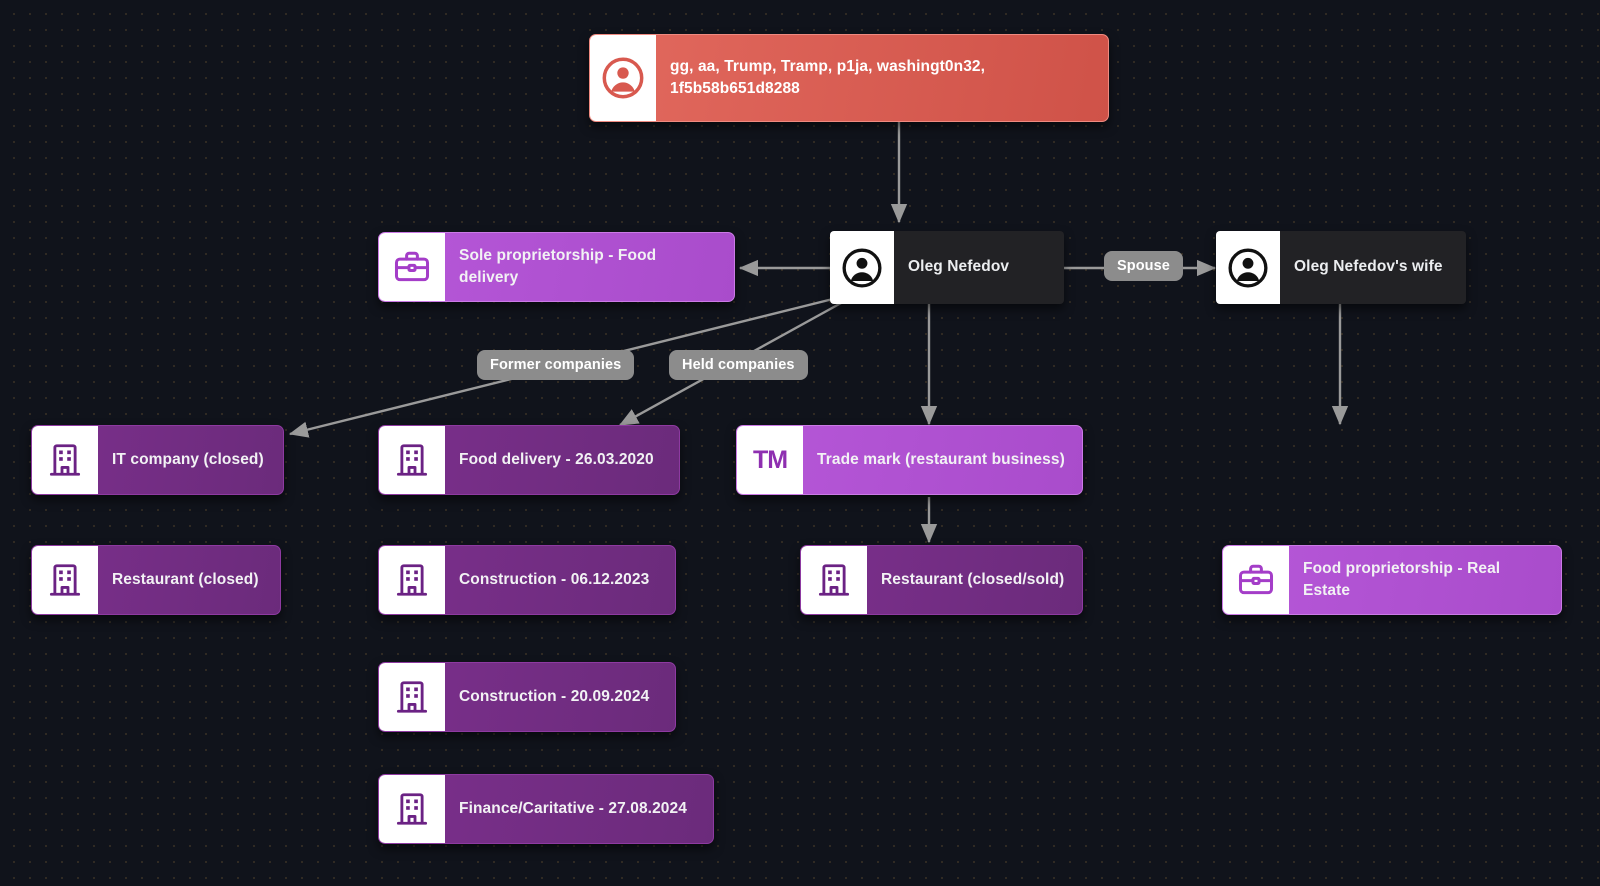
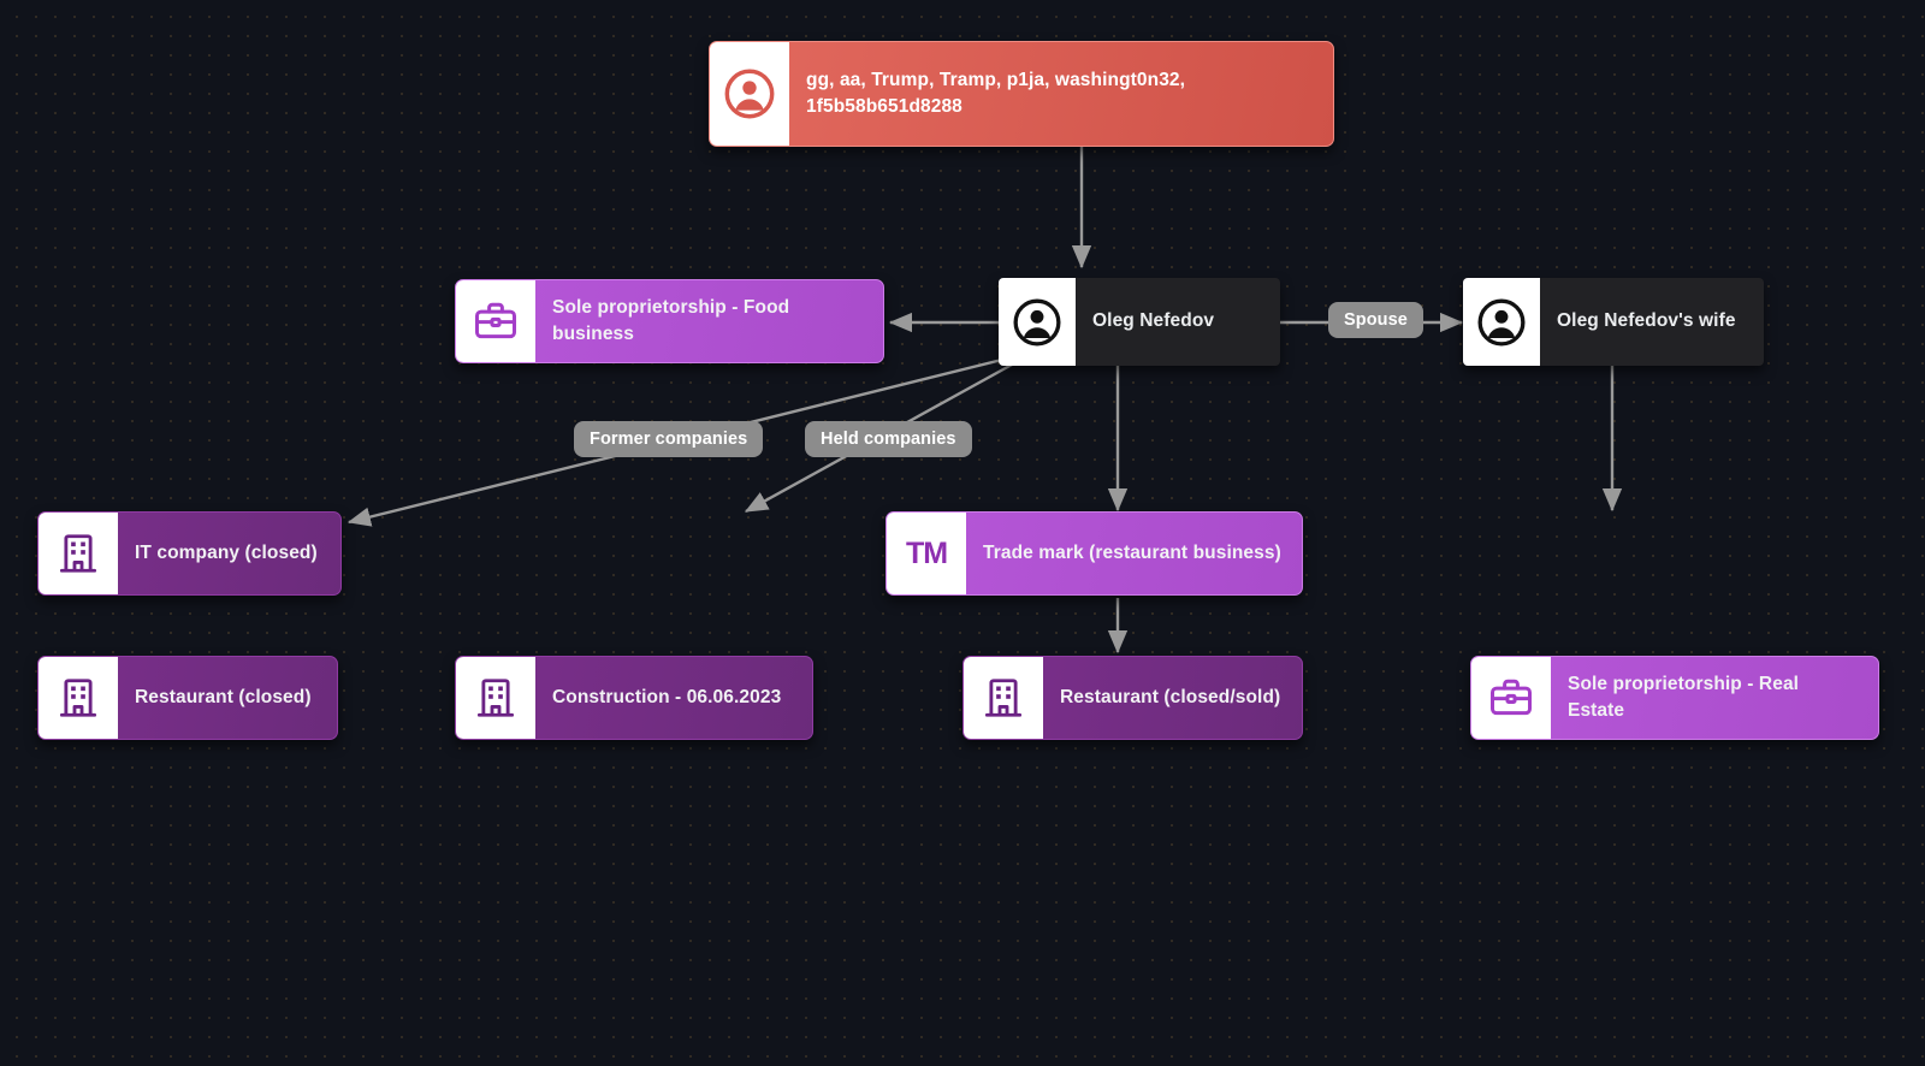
  gg, aa, Trump, Tramp, p1ja, washingt0n32, 1f5b58b651d8288
  Oleg Nefedov
  Oleg Nefedov's wife
- Sole proprietorship - Food delivery
+ Sole proprietorship - Food business
  IT company (closed)
  Restaurant (closed)
- Food delivery - 26.03.2020
- Construction - 06.12.2023
+ Construction - 06.06.2023
- Construction - 20.09.2024
- Finance/Caritative - 27.08.2024
  TM
  Trade mark (restaurant business)
  Restaurant (closed/sold)
- Food proprietorship - Real Estate
+ Sole proprietorship - Real Estate
  Spouse
  Former companies
  Held companies
